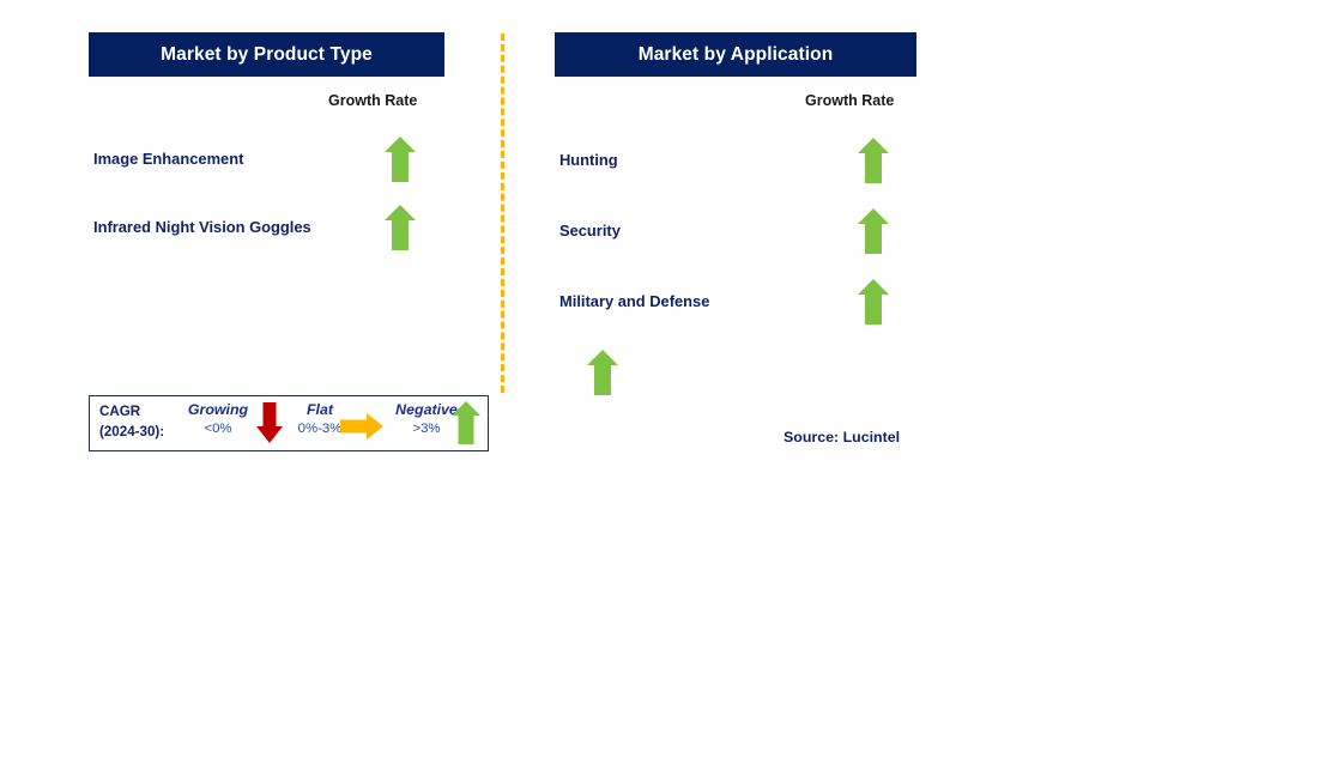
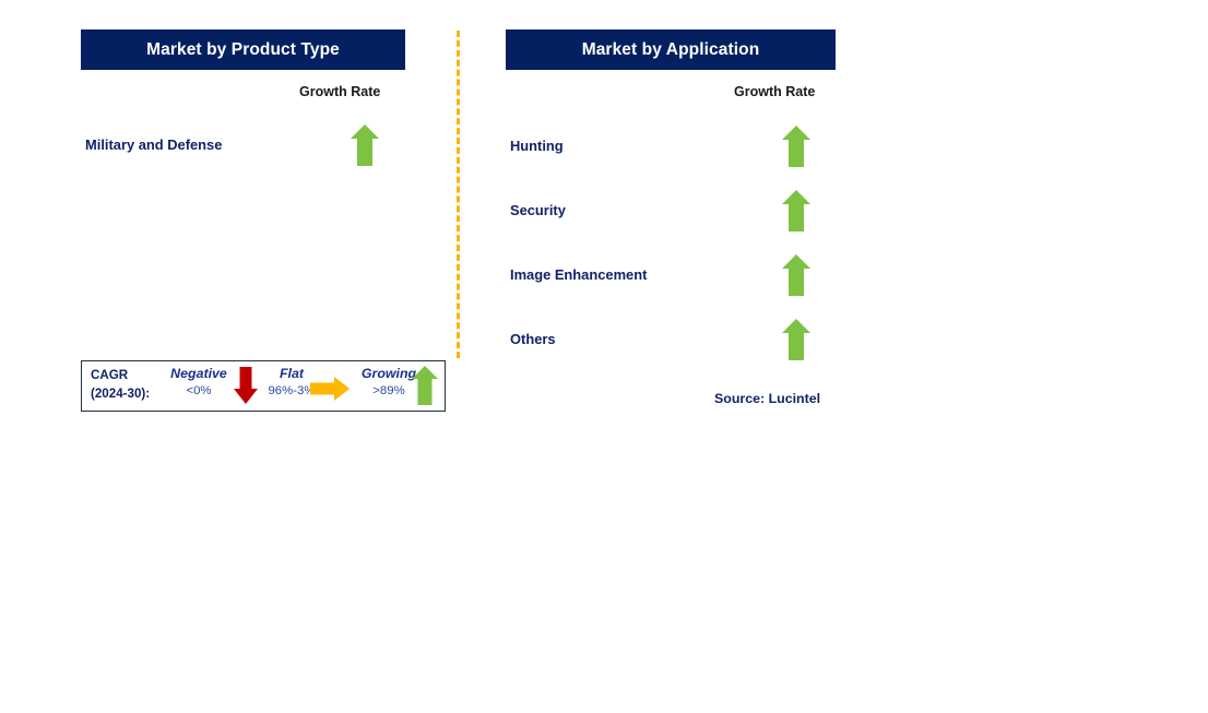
  Market by Product Type
  Growth Rate
- Image Enhancement
+ Military and Defense
- Infrared Night Vision Goggles
  Market by Application
  Growth Rate
  Hunting
  Security
- Military and Defense
+ Image Enhancement
+ Others
  CAGR
  (2024-30):
- Growing
+ Negative
  <0%
  Flat
- 0%-3%
+ 96%-3%
- Negative
+ Growing
- >3%
+ >89%
  Source: Lucintel
